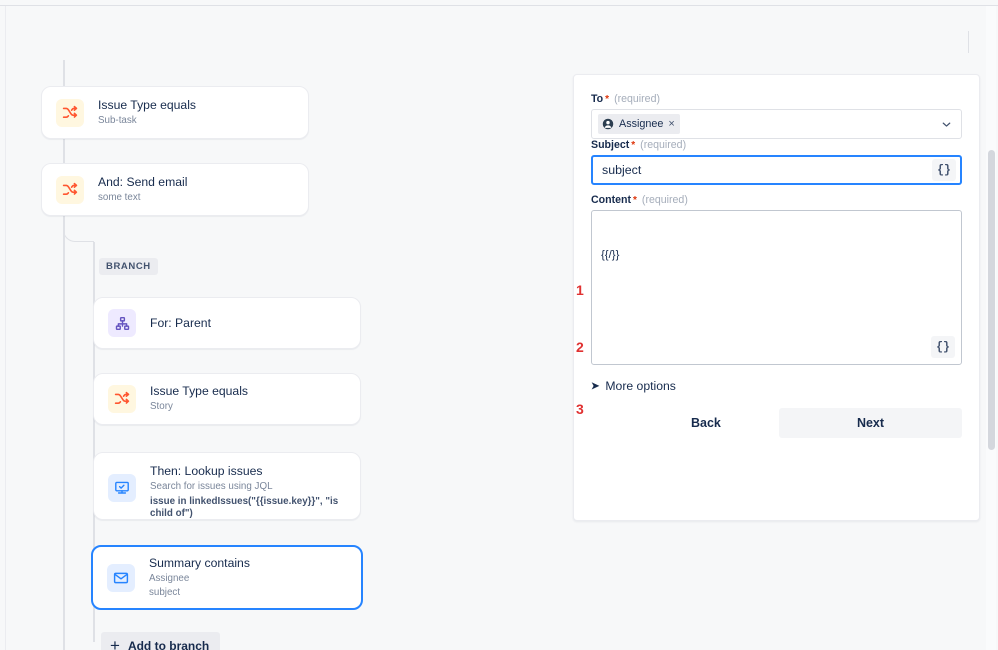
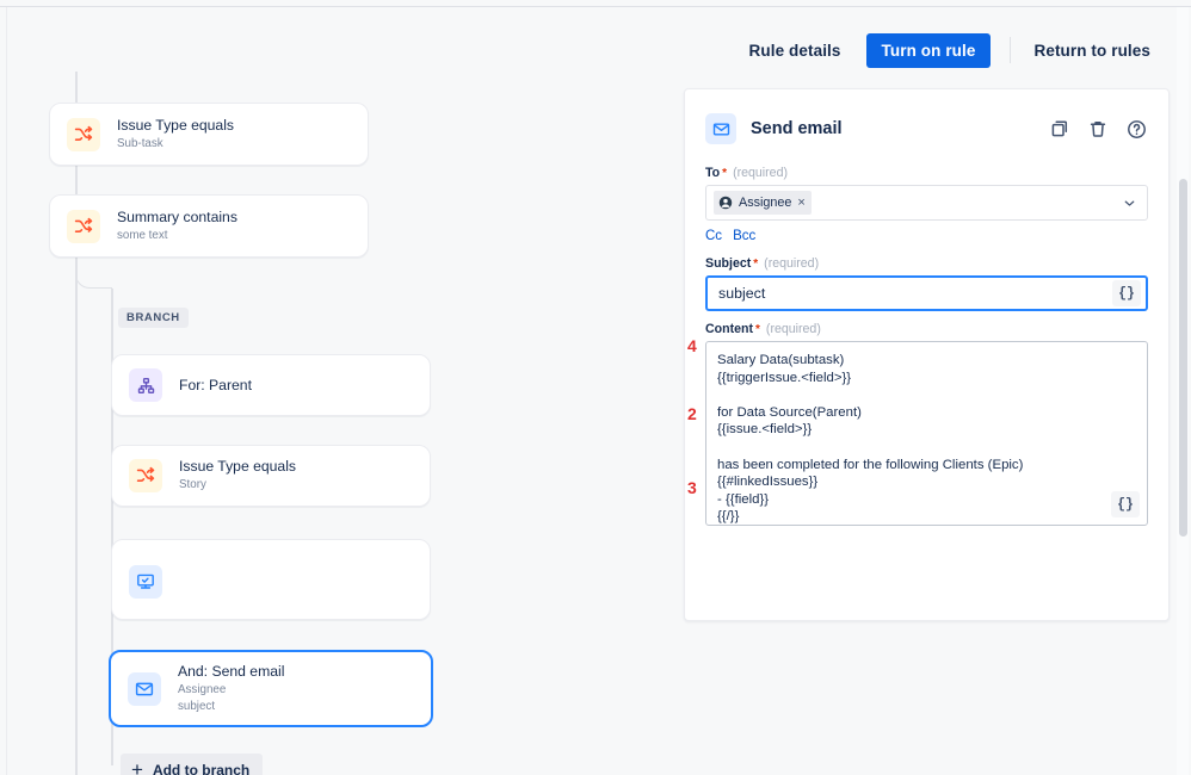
+ Rule details
+ Turn on rule
+ Return to rules
  BRANCH
  Issue Type equals
  Sub-task
- And: Send email
+ Summary contains
  some text
  For: Parent
  Issue Type equals
  Story
- Then: Lookup issues
- Search for issues using JQL
- issue in linkedIssues("{{issue.key}}", "is child of")
- Summary contains
+ And: Send email
  Assignee
  subject
  +
  Add to branch
+ Send email
  To
  *
  (required)
  Assignee
  ×
+ Cc
+ Bcc
  Subject
  *
  (required)
  subject
  {}
  Content
  *
  (required)
+ Salary Data(subtask)
+ {{triggerIssue.<field>}}
+ for Data Source(Parent)
+ {{issue.<field>}}
+ has been completed for the following Clients (Epic)
+ {{#linkedIssues}}
+ - {{field}}
  {{/}}
  {}
- ➤
- More options
- Back
- Next
- 1
+ 4
  2
  3
